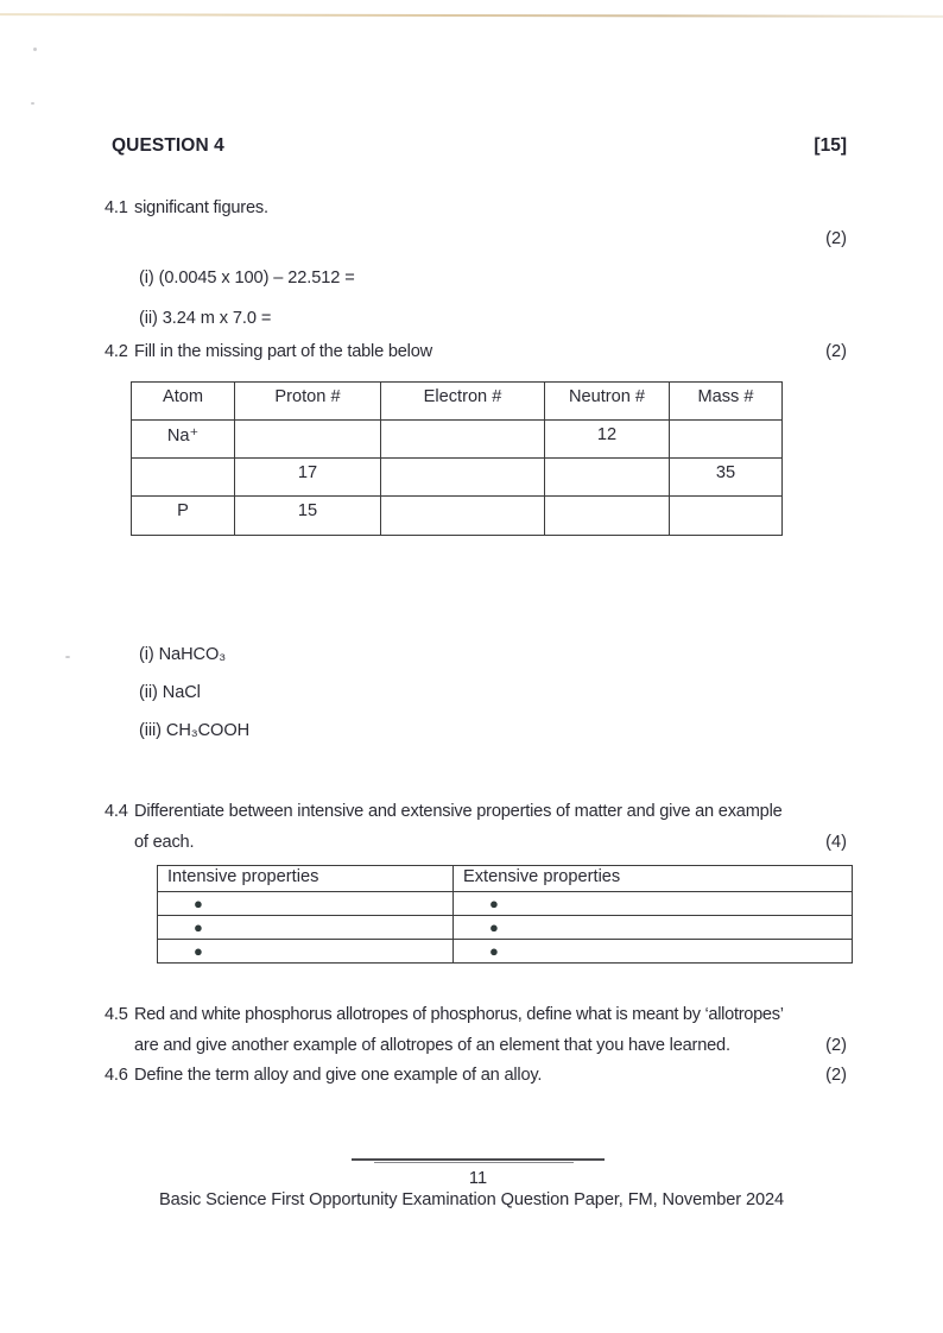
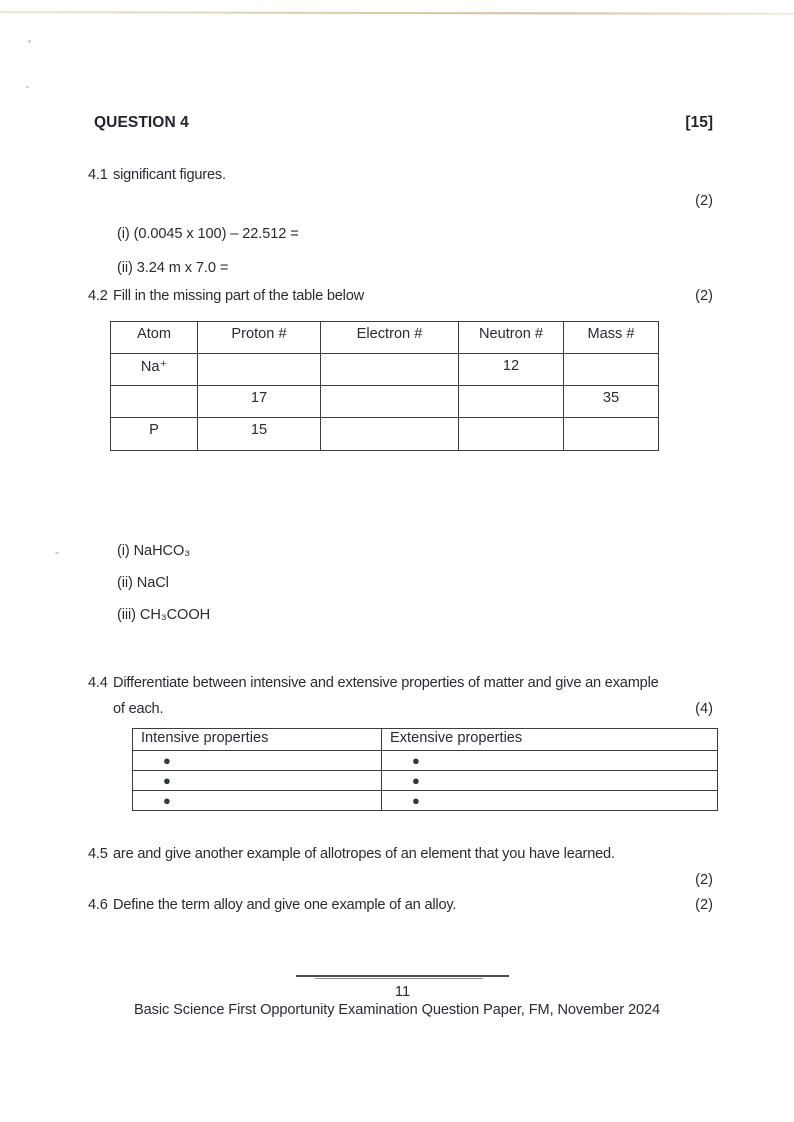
  QUESTION 4
  [15]
  4.1
  significant figures.
  (2)
  (i) (0.0045 x 100) – 22.512 =
  (ii) 3.24 m x 7.0 =
  4.2
  Fill in the missing part of the table below
  (2)
  Atom	Proton #	Electron #	Neutron #	Mass #
  Na⁺			12
  	17			35
  P	15
  (i) NaHCO₃
  (ii) NaCl
  (iii) CH₃COOH
  4.4
  Differentiate between intensive and extensive properties of matter and give an example
  of each.
  (4)
  Intensive properties	Extensive properties
  ●	●
  ●	●
  ●	●
  4.5
- Red and white phosphorus allotropes of phosphorus, define what is meant by ‘allotropes’
  are and give another example of allotropes of an element that you have learned.
  (2)
  4.6
  Define the term alloy and give one example of an alloy.
  (2)
  11
  Basic Science First Opportunity Examination Question Paper, FM, November 2024
